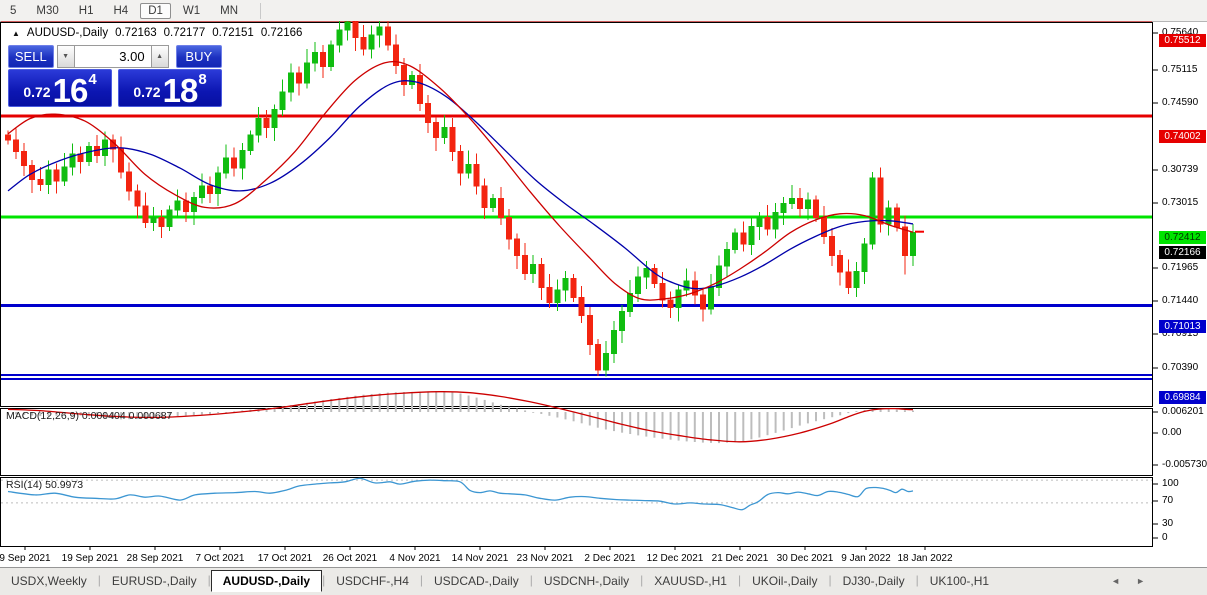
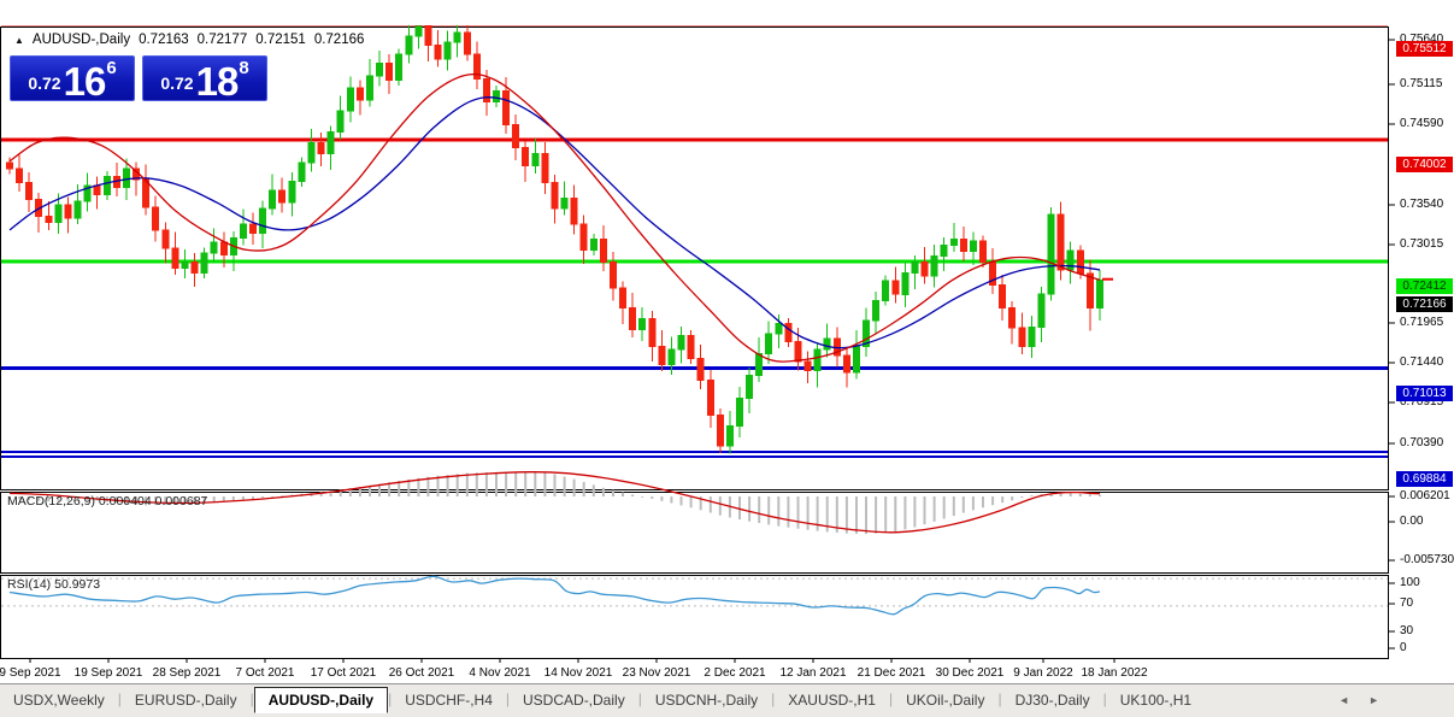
- 5
- M30
- H1
- H4
- D1
- W1
- MN
  9 Sep 2021
  19 Sep 2021
  28 Sep 2021
  7 Oct 2021
  17 Oct 2021
  26 Oct 2021
  4 Nov 2021
  14 Nov 2021
  23 Nov 2021
  2 Dec 2021
- 12 Dec 2021
+ 12 Jan 2021
  21 Dec 2021
  30 Dec 2021
  9 Jan 2022
  18 Jan 2022
  ▲
  AUDUSD-,Daily
  0.72163
  0.72177
  0.72151
  0.72166
- SELL
- 3.00
- BUY
  0.72
  16
- 4
+ 6
  0.72
  18
  8
  MACD(12,26,9) 0.000404 0.000687
  RSI(14) 50.9973
  0.75640
  0.75115
  0.74590
- 0.30739
+ 0.73540
  0.73015
  0.71965
  0.71440
  0.70915
  0.70390
  0.006201
  0.00
  -0.005730
  100
  70
  30
  0
  0.75512
  0.74002
  0.72412
  0.72166
  0.71013
  0.69884
  USDX,Weekly
  |
  EURUSD-,Daily
  |
  AUDUSD-,Daily
  |
  USDCHF-,H4
  |
  USDCAD-,Daily
  |
  USDCNH-,Daily
  |
  XAUUSD-,H1
  |
  UKOil-,Daily
  |
  DJ30-,Daily
  |
  UK100-,H1
  ◄
  ►
